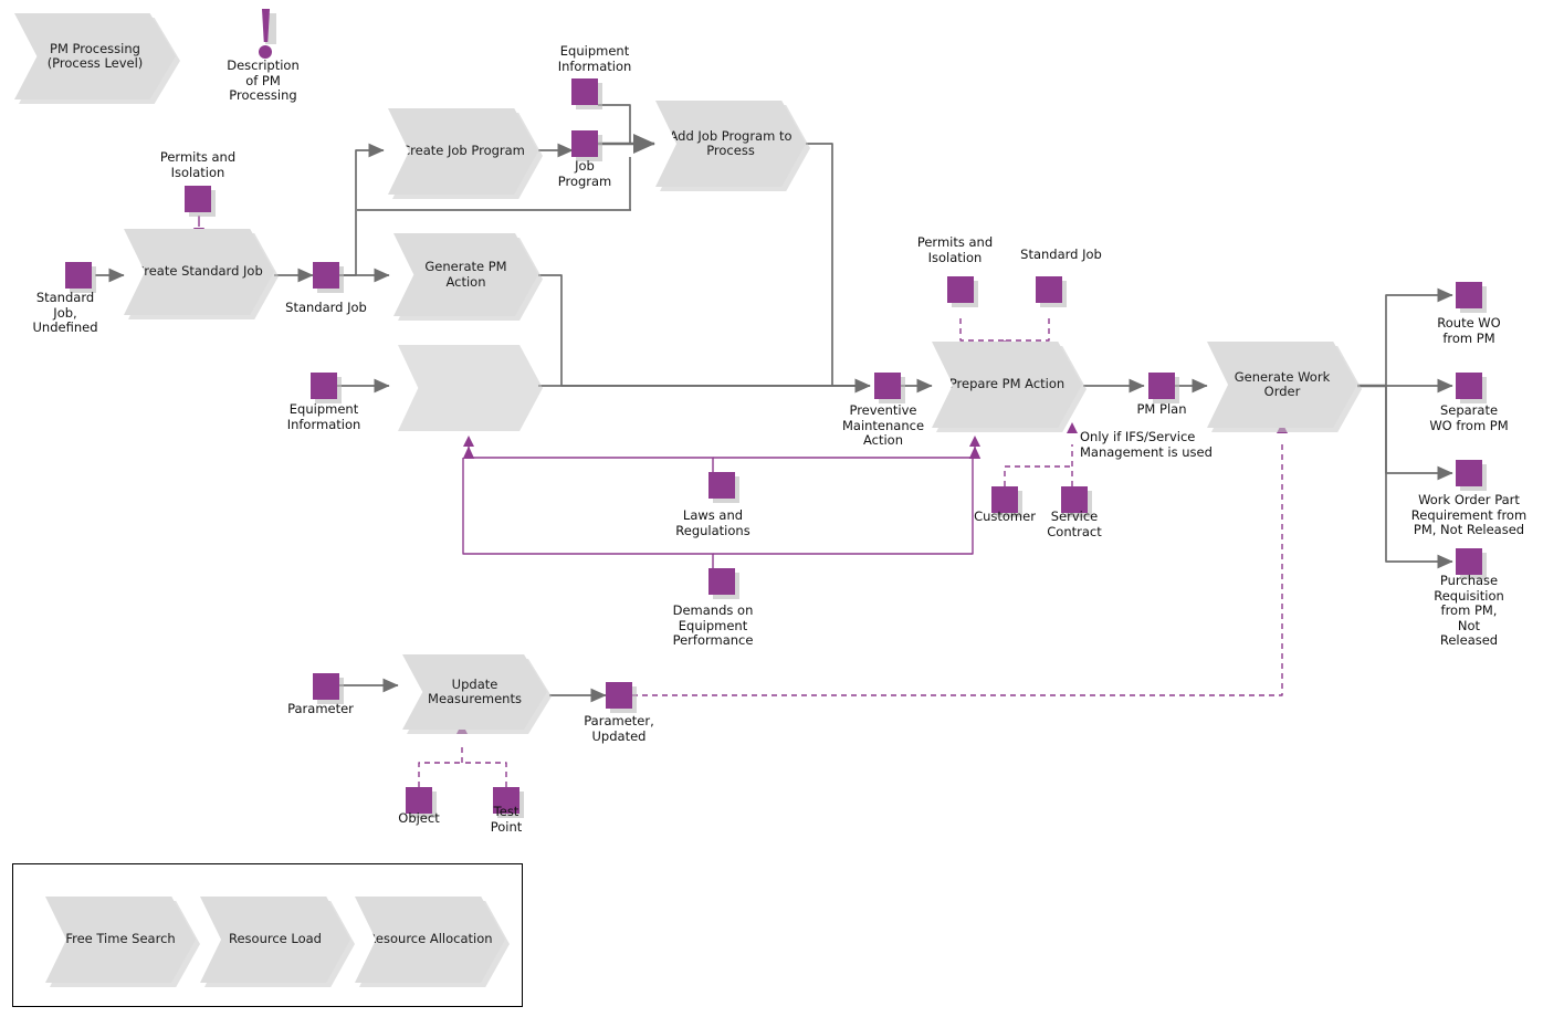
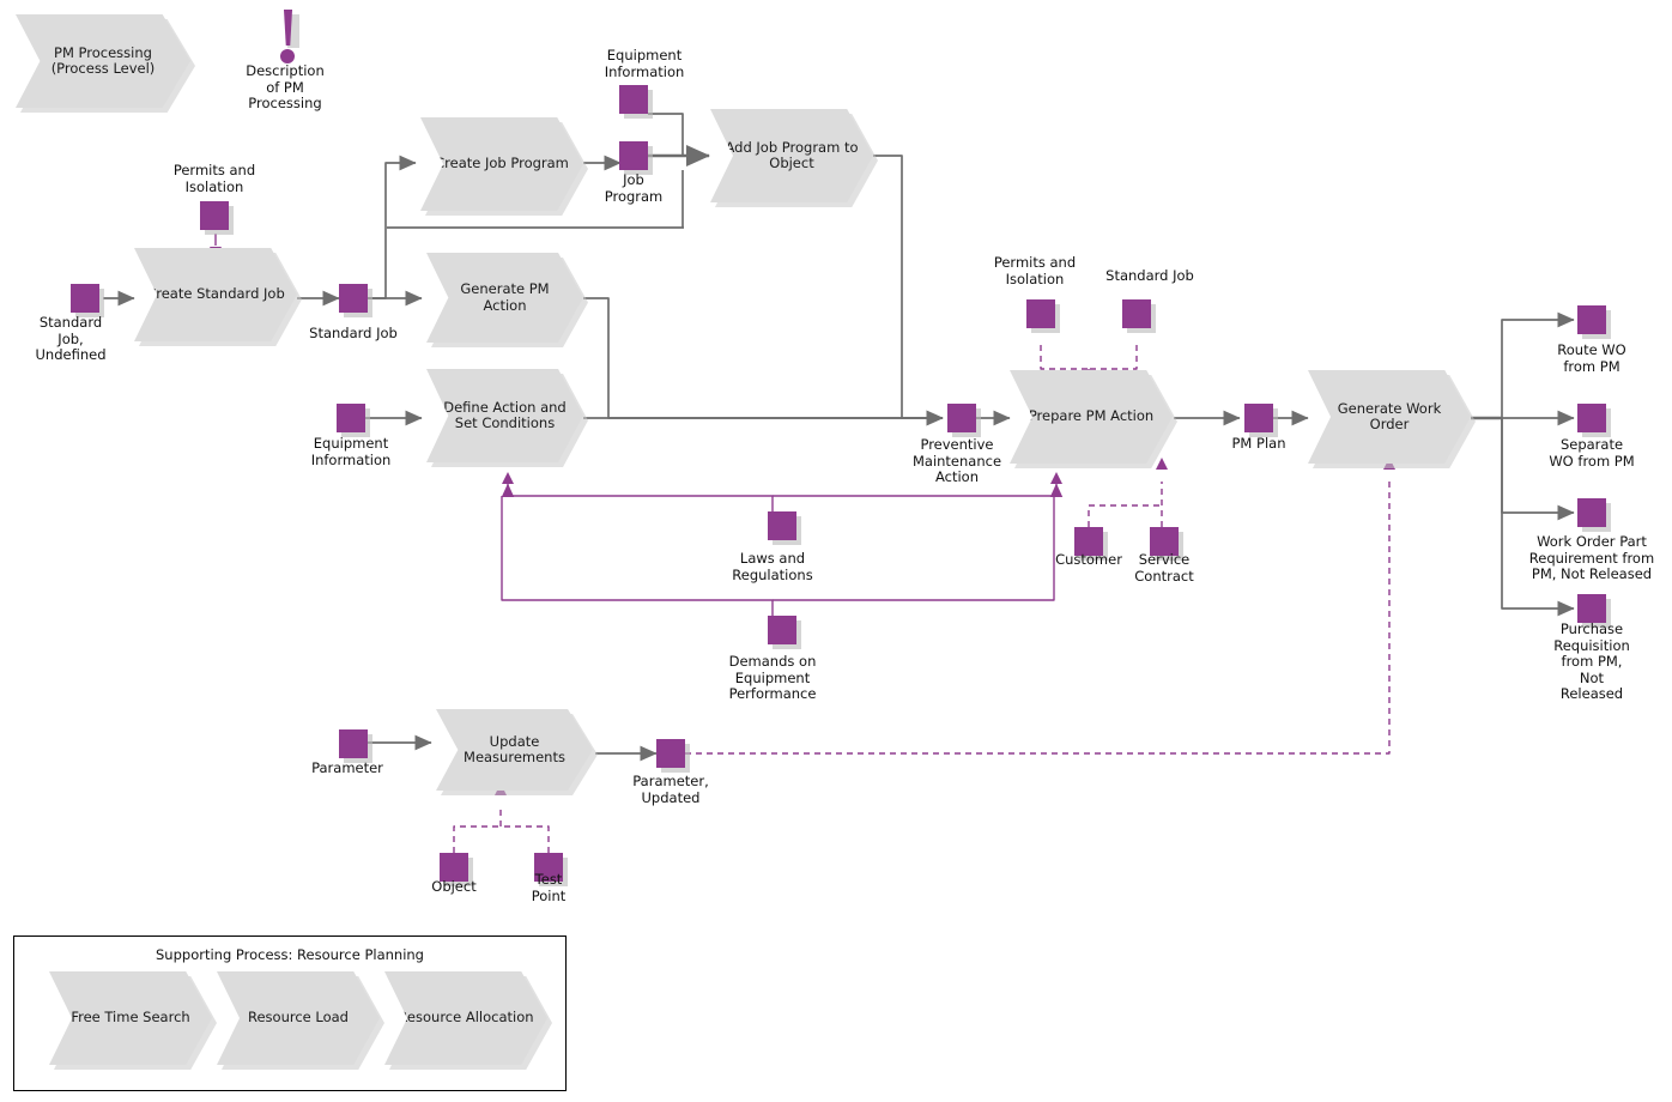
  PM Processing (Process Level)
  Description
  of PM
  Processing
  Permits and
  Isolation
  Standard
  Job,
  Undefined
  reate Standard Job
  Standard Job
  reate Job Program
  Equipment
  Information
  Job
  Program
- Add Job Program to Process
+ Add Job Program to Object
  Generate PM Action
  Equipment
  Information
+ Define Action and Set Conditions
  Preventive
  Maintenance
  Action
  Permits and
  Isolation
  Standard Job
  Prepare PM Action
- Only if IFS/Service
- Management is used
  PM Plan
  Generate Work Order
  Route WO
  from PM
  Separate
  WO from PM
  Work Order Part
  Requirement from
  PM, Not Released
  Purchase
  Requisition
  from PM,
  Not
  Released
  Laws and
  Regulations
  Demands on
  Equipment
  Performance
  Customer
  Service
  Contract
  Parameter
  Update Measurements
  Parameter,
  Updated
  Object
  Test
  Point
+ Supporting Process: Resource Planning
  Free Time Search
  Resource Load
  esource Allocation
